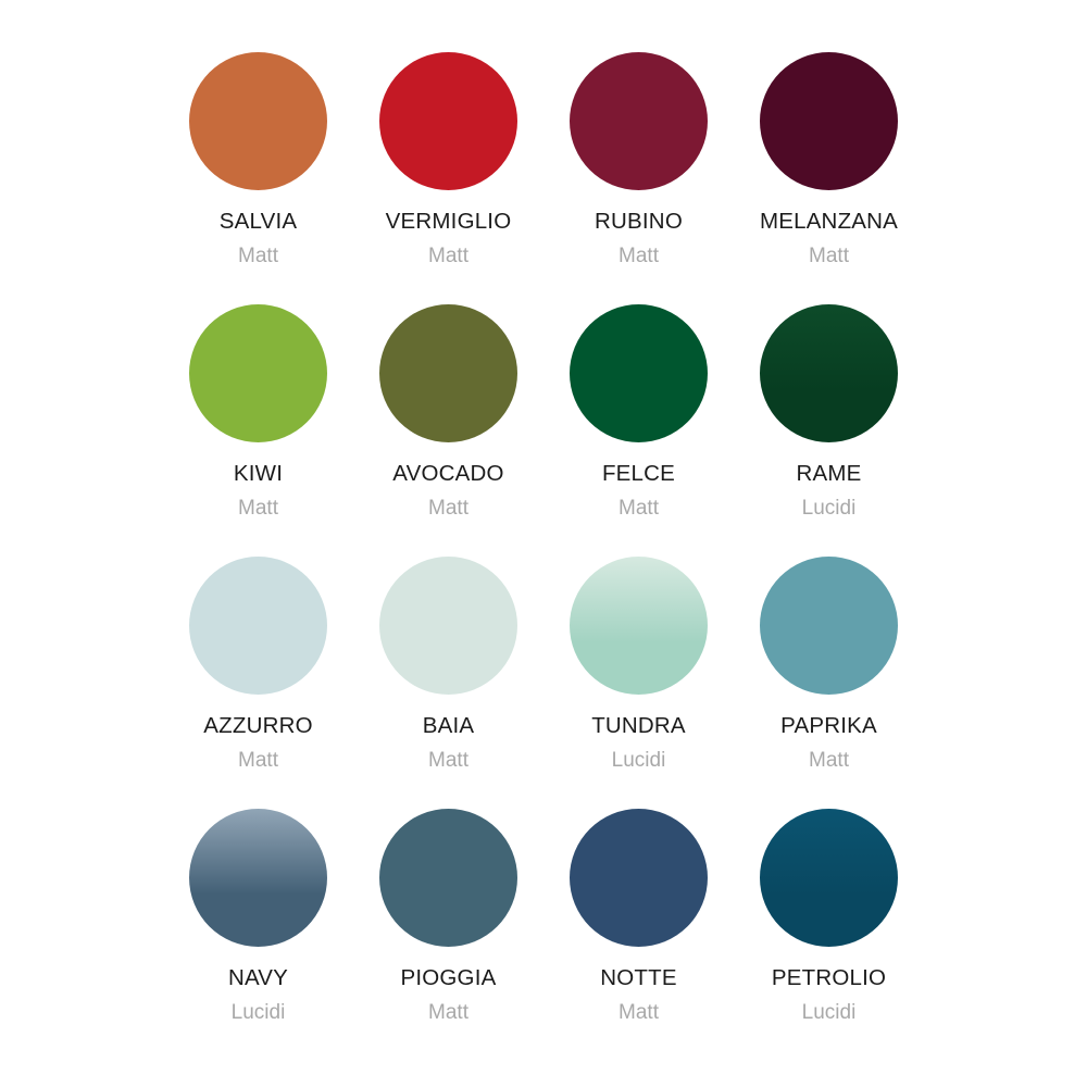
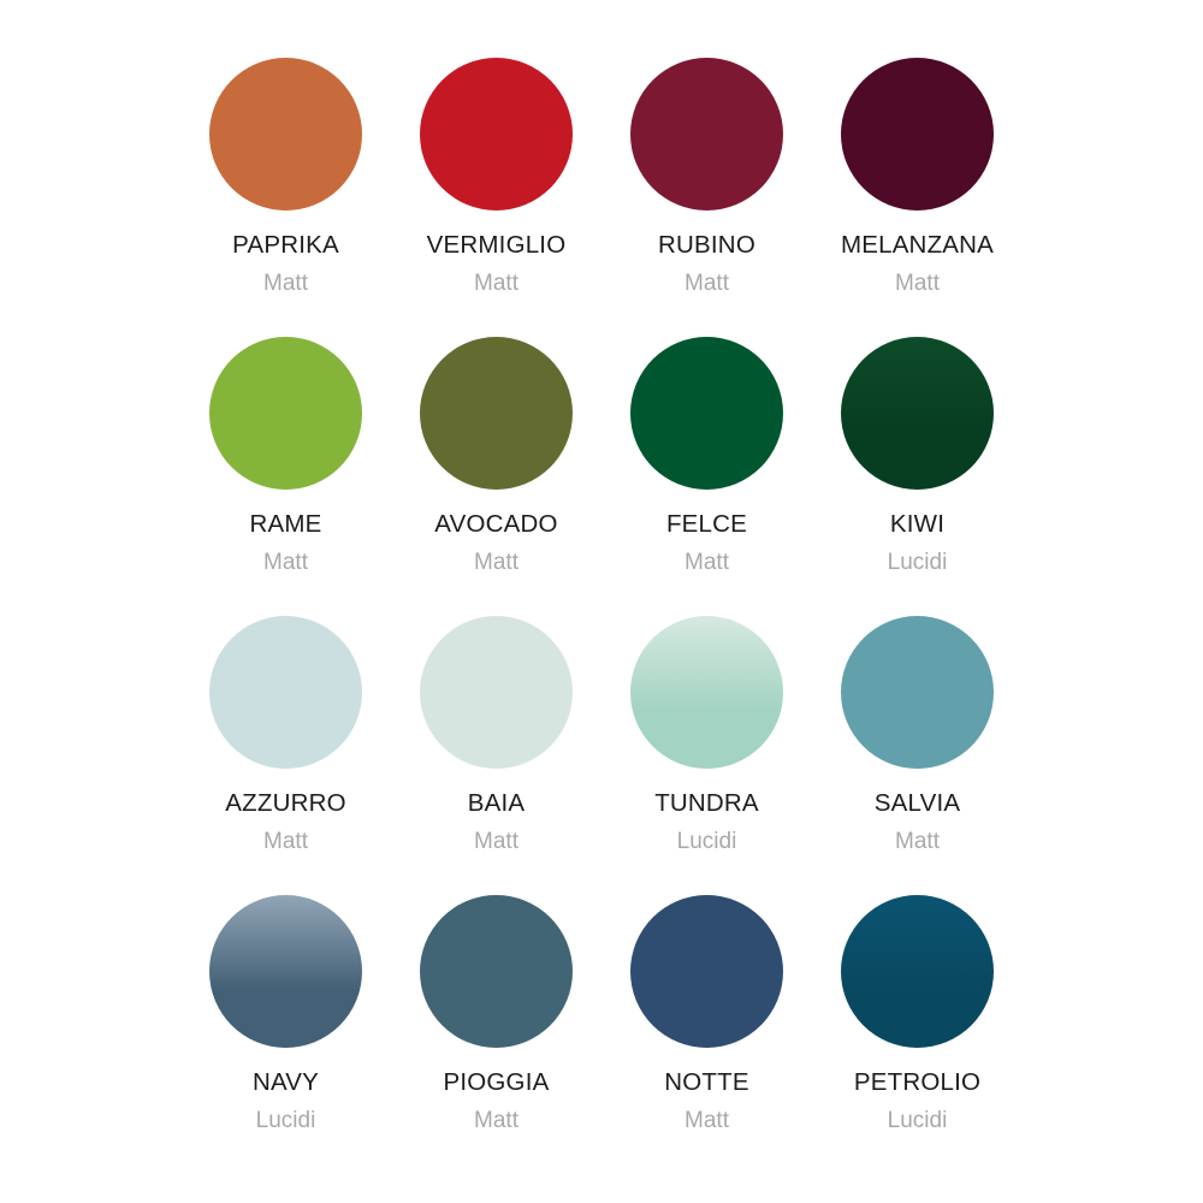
- SALVIA
+ PAPRIKA
  Matt
  VERMIGLIO
  Matt
  RUBINO
  Matt
  MELANZANA
  Matt
- KIWI
+ RAME
  Matt
  AVOCADO
  Matt
  FELCE
  Matt
- RAME
+ KIWI
  Lucidi
  AZZURRO
  Matt
  BAIA
  Matt
  TUNDRA
  Lucidi
- PAPRIKA
+ SALVIA
  Matt
  NAVY
  Lucidi
  PIOGGIA
  Matt
  NOTTE
  Matt
  PETROLIO
  Lucidi
